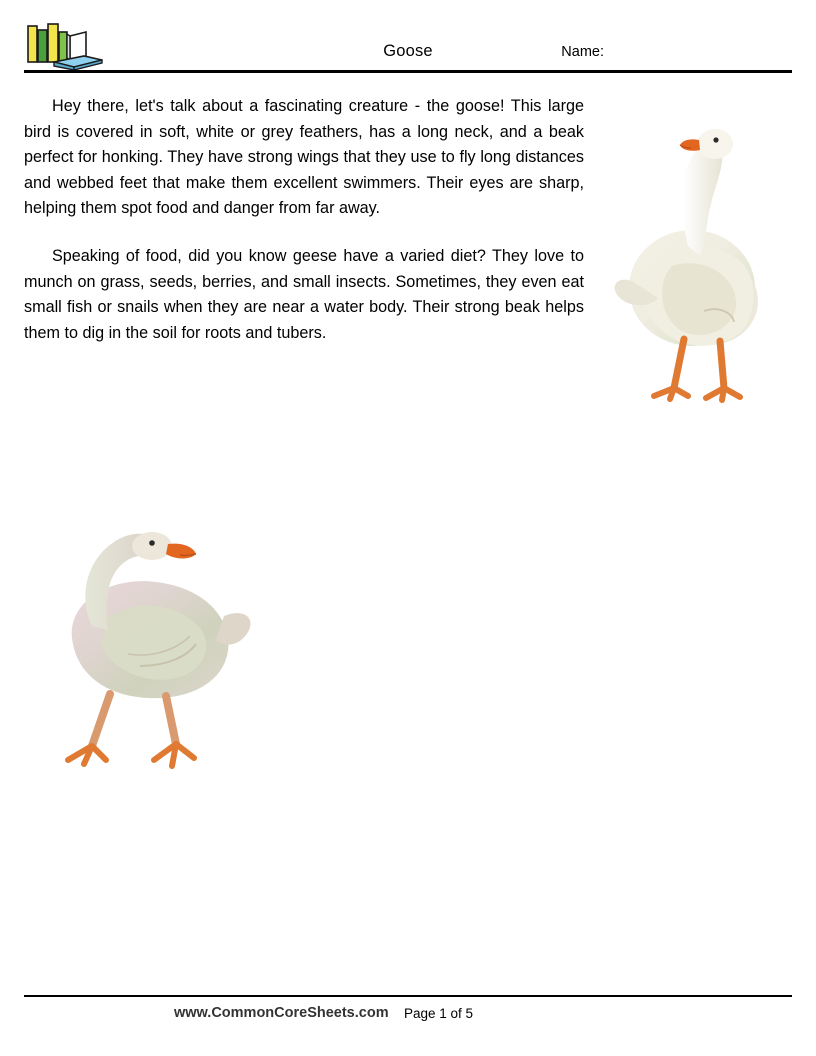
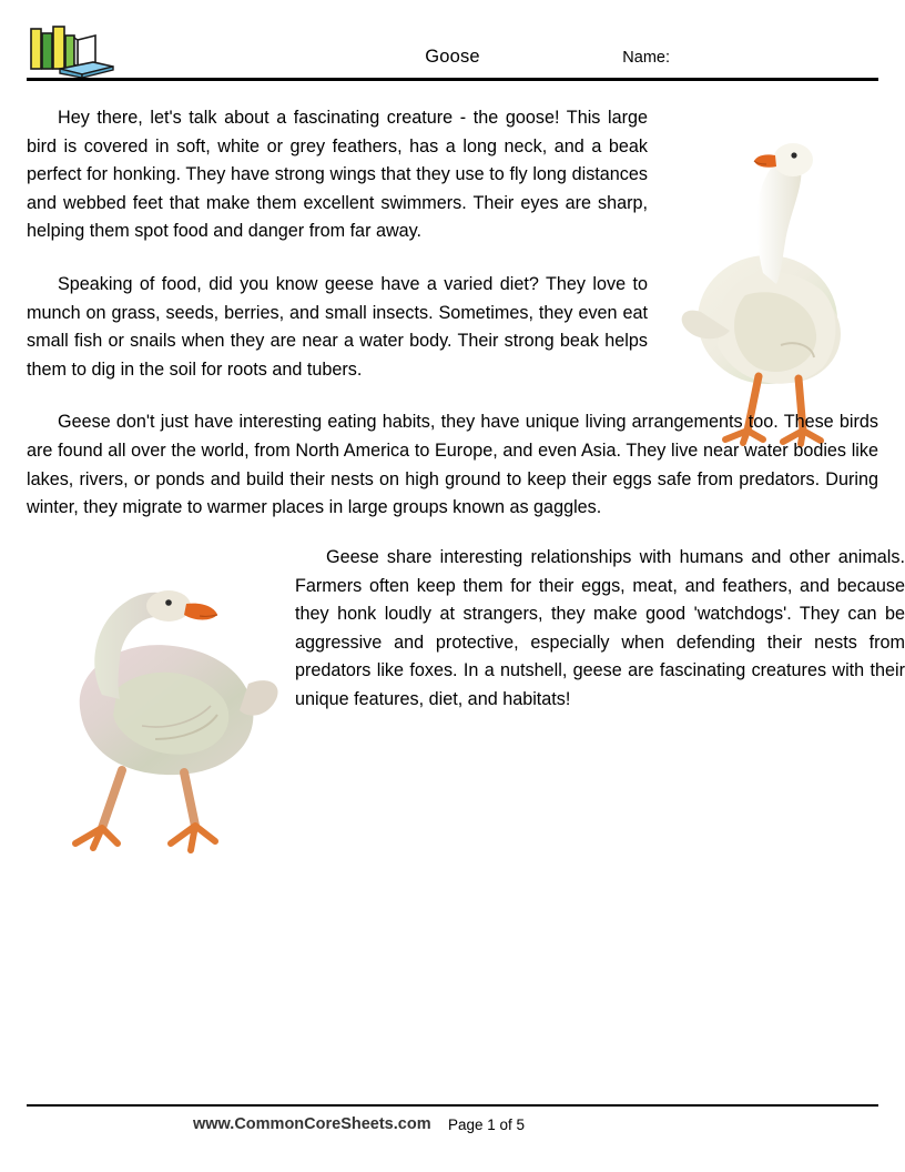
  Goose
  Name:
  Hey there, let's talk about a fascinating creature - the goose! This large bird is covered in soft, white or grey feathers, has a long neck, and a beak perfect for honking. They have strong wings that they use to fly long distances and webbed feet that make them excellent swimmers. Their eyes are sharp, helping them spot food and danger from far away.
  Speaking of food, did you know geese have a varied diet? They love to munch on grass, seeds, berries, and small insects. Sometimes, they even eat small fish or snails when they are near a water body. Their strong beak helps them to dig in the soil for roots and tubers.
+ Geese don't just have interesting eating habits, they have unique living arrangements too. These birds are found all over the world, from North America to Europe, and even Asia. They live near water bodies like lakes, rivers, or ponds and build their nests on high ground to keep their eggs safe from predators. During winter, they migrate to warmer places in large groups known as gaggles.
+ Geese share interesting relationships with humans and other animals. Farmers often keep them for their eggs, meat, and feathers, and because they honk loudly at strangers, they make good 'watchdogs'. They can be aggressive and protective, especially when defending their nests from predators like foxes. In a nutshell, geese are fascinating creatures with their unique features, diet, and habitats!
  www.CommonCoreSheets.com
  Page 1 of 5
